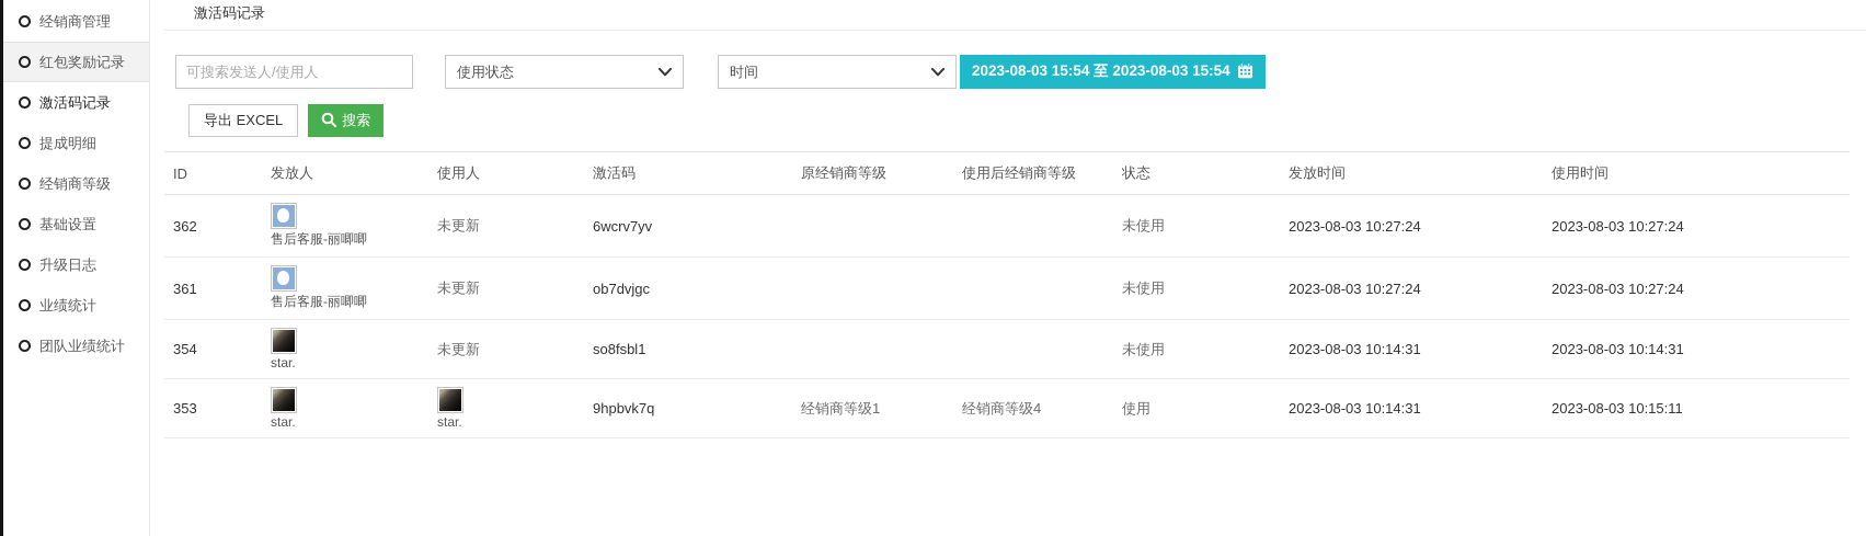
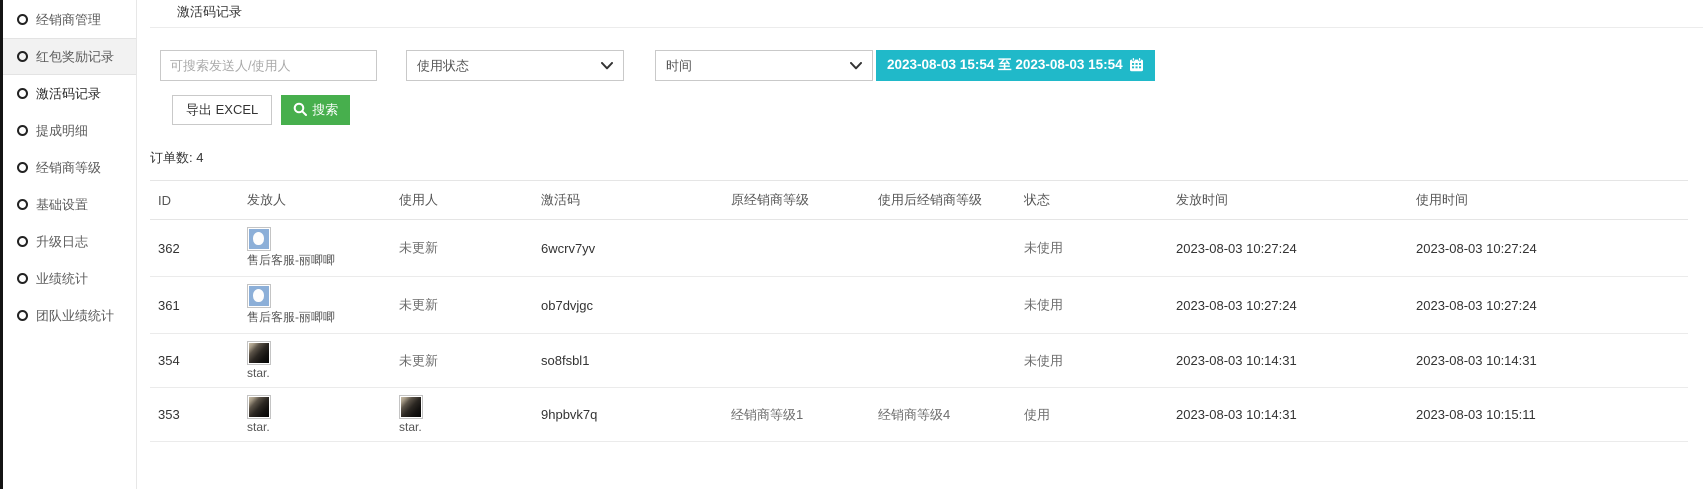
  经销商管理
  红包奖励记录
  激活码记录
  提成明细
  经销商等级
  基础设置
  升级日志
  业绩统计
  团队业绩统计
  激活码记录
  可搜索发送人/使用人
  使用状态
  时间
  2023-08-03 15:54 至 2023-08-03 15:54
  导出 EXCEL
  搜索
+ 订单数: 4
  ID	发放人	使用人	激活码	原经销商等级	使用后经销商等级	状态	发放时间	使用时间
  362	售后客服-丽唧唧	未更新	6wcrv7yv			未使用	2023-08-03 10:27:24	2023-08-03 10:27:24
  361	售后客服-丽唧唧	未更新	ob7dvjgc			未使用	2023-08-03 10:27:24	2023-08-03 10:27:24
  354	star.	未更新	so8fsbl1			未使用	2023-08-03 10:14:31	2023-08-03 10:14:31
  353	star.	star.	9hpbvk7q	经销商等级1	经销商等级4	使用	2023-08-03 10:14:31	2023-08-03 10:15:11
